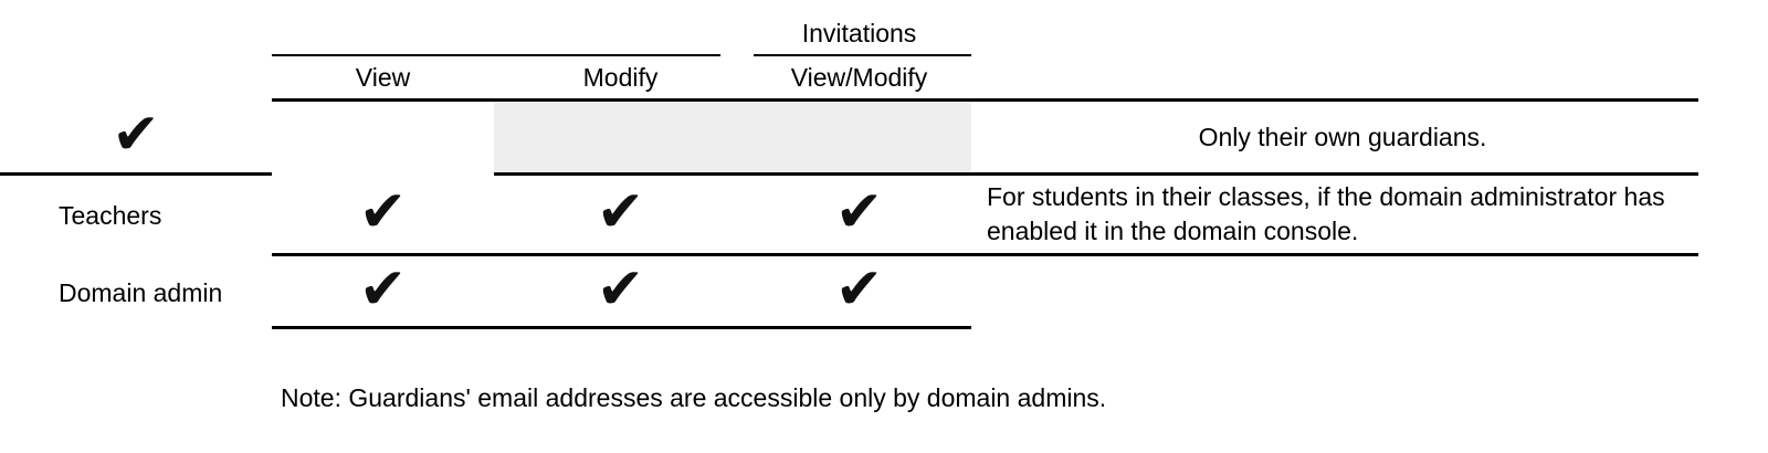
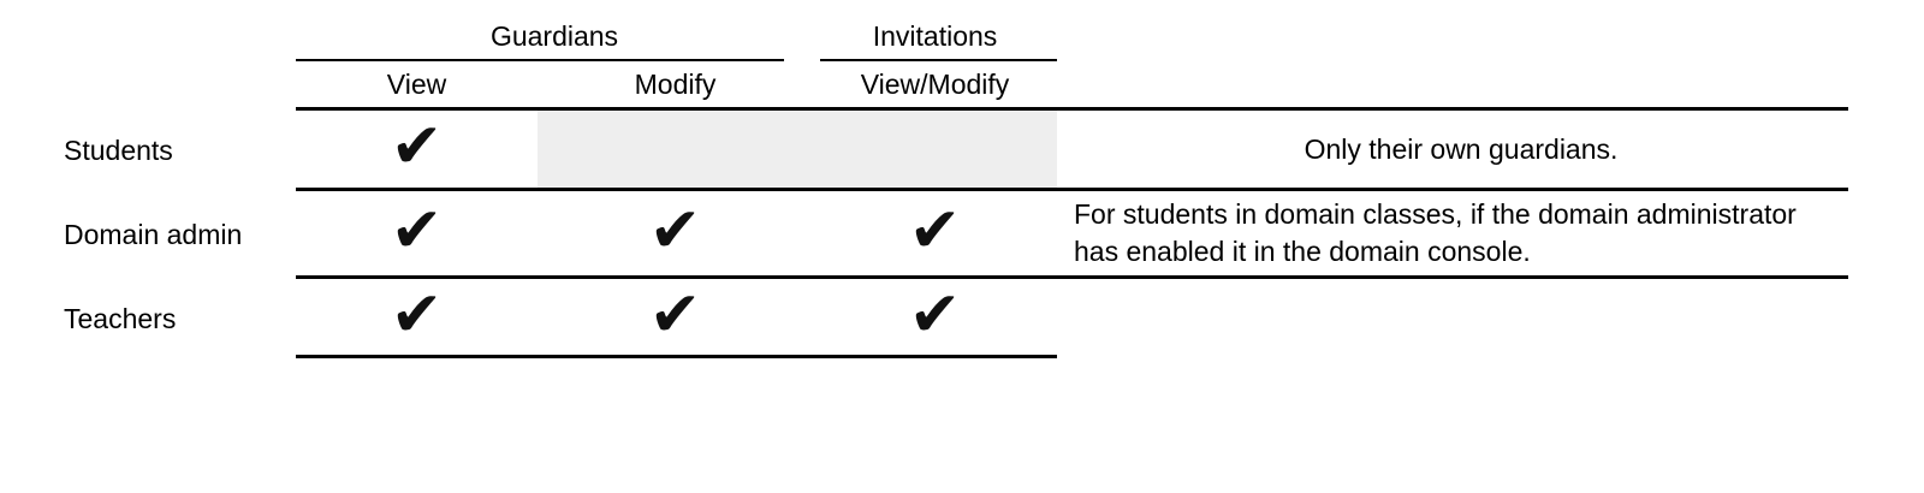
+ Guardians
  Invitations
  View
  Modify
  View/Modify
+ Students
  ✔
  Only their own guardians.
- Teachers
+ Domain admin
  ✔
  ✔
  ✔
- For students in their classes, if the domain administrator has enabled it in the domain console.
+ For students in domain classes, if the domain administrator has enabled it in the domain console.
- Domain admin
+ Teachers
  ✔
  ✔
  ✔
- Note: Guardians' email addresses are accessible only by domain admins.
